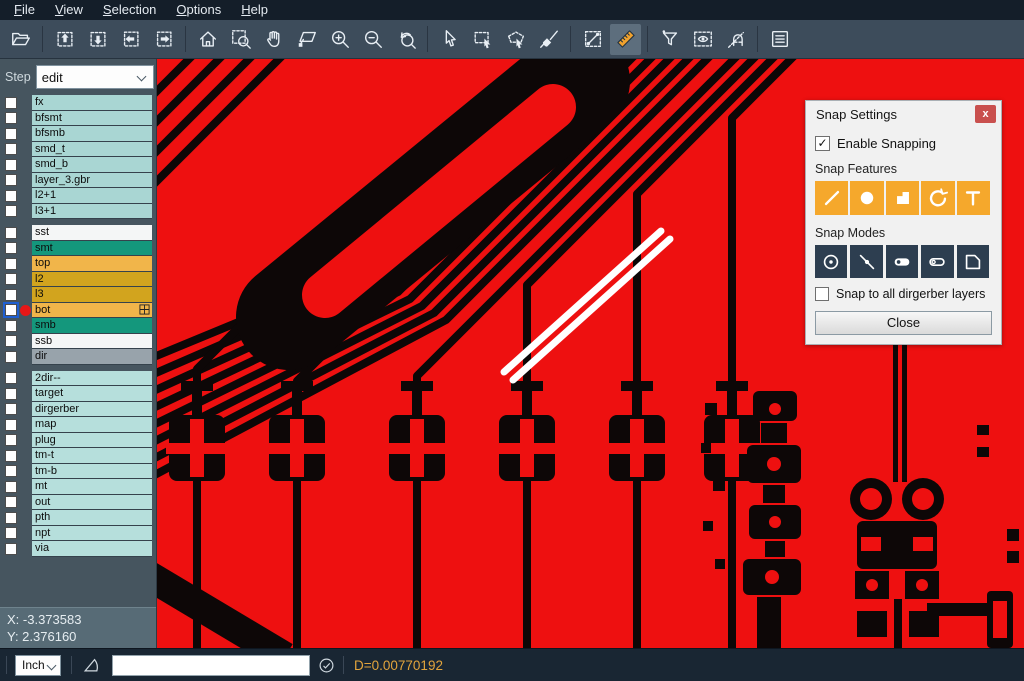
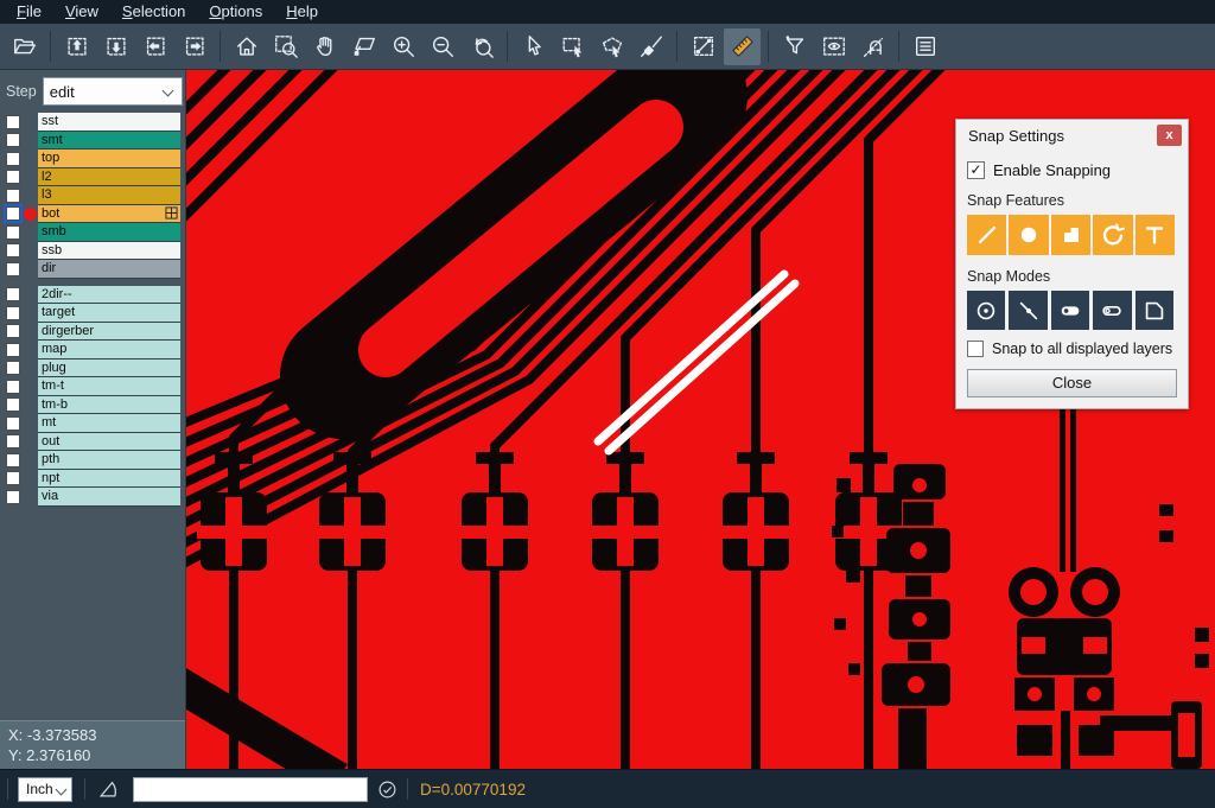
  File
  View
  Selection
  Options
  Help
  Step
  edit
- fx
- bfsmt
- bfsmb
- smd_t
- smd_b
- layer_3.gbr
- l2+1
- l3+1
  sst
  smt
  top
  l2
  l3
  bot
  smb
  ssb
  dir
  2dir--
  target
  dirgerber
  map
  plug
  tm-t
  tm-b
  mt
  out
  pth
  npt
  via
  X: -3.373583
  Y: 2.376160
  Snap Settings
  x
  ✓
  Enable Snapping
  Snap Features
  Snap Modes
- Snap to all dirgerber layers
+ Snap to all displayed layers
  Close
  Inch
  D=0.00770192
